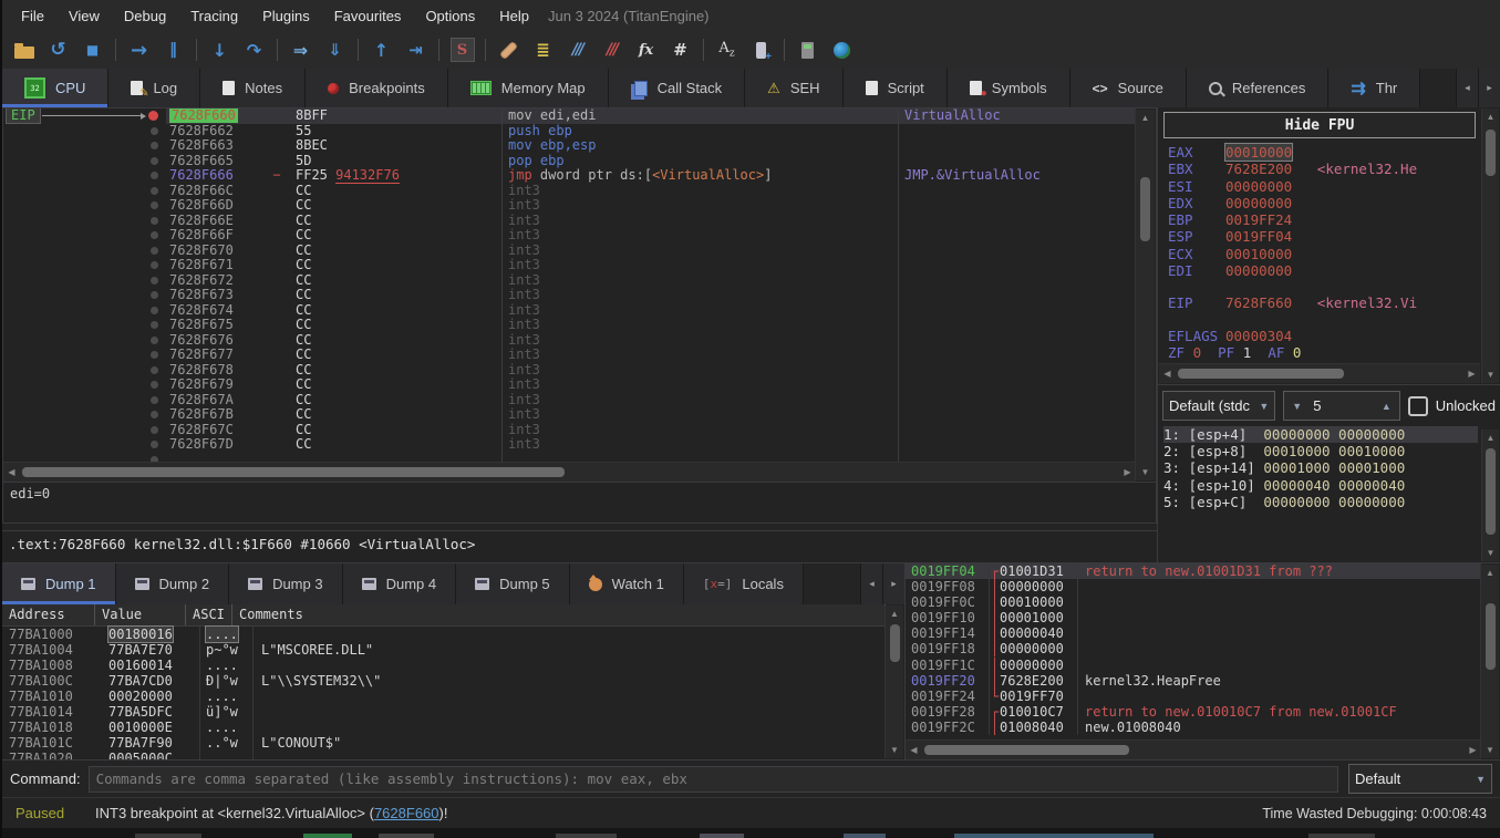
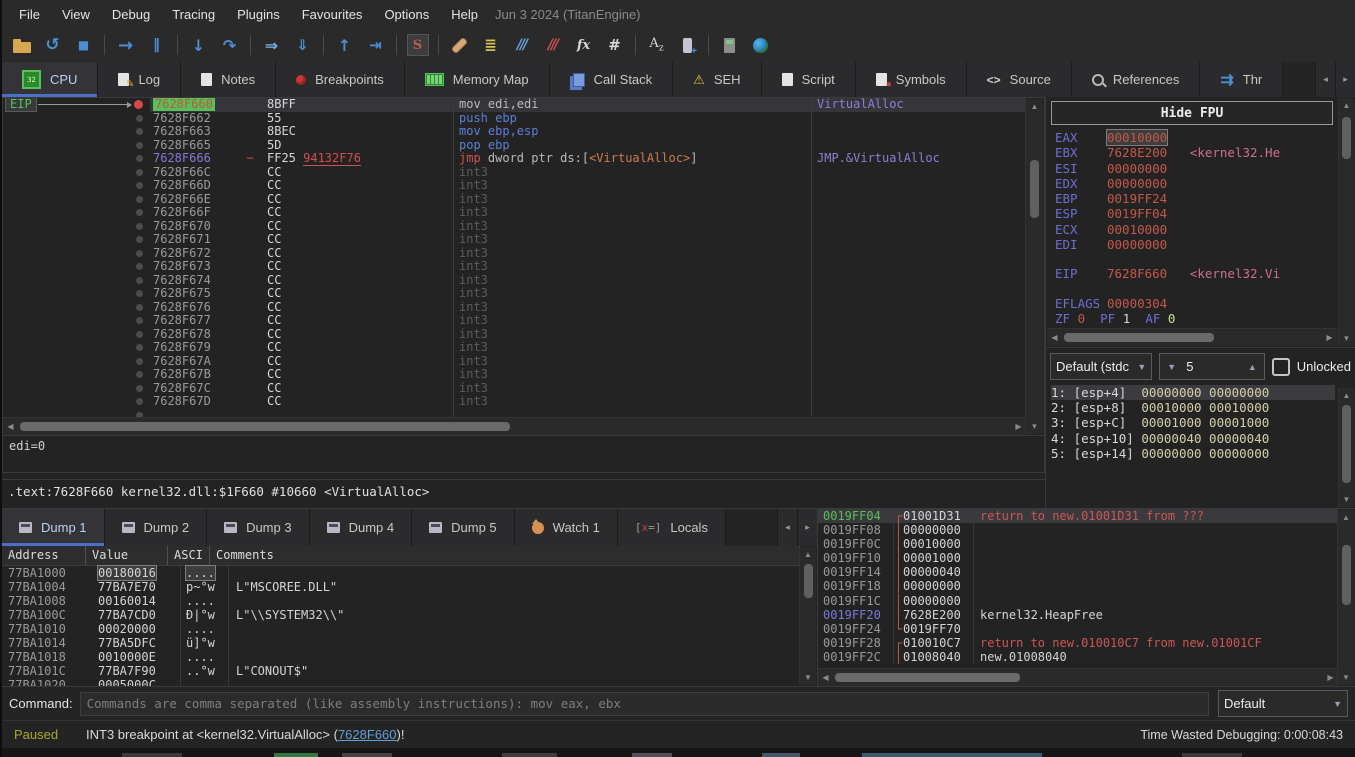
  File View Debug Tracing Plugins Favourites Options Help
  Jun 3 2024 (TitanEngine)
  ↺
  ■
  →
  ‖
  ↓
  ↷
  ⇒
  ⇓
  ↑
  ⇥
  S
  ≣
  ///
  ///
  fx
  #
  Az
  32
  CPU
  ✎
  Log
  Notes
  Breakpoints
  Memory Map
  Call Stack
  ⚠
  SEH
  Script
  ●
  Symbols
  <>
  Source
  References
  ⇉
  Thr
  ◂
  ▸
  EIP
  7628F660
  8BFF
  mov edi,edi
  VirtualAlloc
  7628F662
  55
  push ebp
  7628F663
  8BEC
  mov ebp,esp
  7628F665
  5D
  pop ebp
  7628F666
  −
  FF25
  94132F76
  jmp dword ptr ds:[<VirtualAlloc>]
  JMP.&VirtualAlloc
  7628F66C
  CC
  int3
  7628F66D
  CC
  int3
  7628F66E
  CC
  int3
  7628F66F
  CC
  int3
  7628F670
  CC
  int3
  7628F671
  CC
  int3
  7628F672
  CC
  int3
  7628F673
  CC
  int3
  7628F674
  CC
  int3
  7628F675
  CC
  int3
  7628F676
  CC
  int3
  7628F677
  CC
  int3
  7628F678
  CC
  int3
  7628F679
  CC
  int3
  7628F67A
  CC
  int3
  7628F67B
  CC
  int3
  7628F67C
  CC
  int3
  7628F67D
  CC
  int3
  ▲
  ▼
  ◀
  ▶
  edi=0
  .text:7628F660 kernel32.dll:$1F660 #10660 <VirtualAlloc>
  Hide FPU
  EAX 00010000
  EBX 7628E200 <kernel32.He
  ESI 00000000
  EDX 00000000
  EBP 0019FF24
  ESP 0019FF04
  ECX 00010000
  EDI 00000000
  EIP 7628F660 <kernel32.Vi
  EFLAGS 00000304
  ZF 0 PF 1 AF 0
  ▲
  ▼
  ◀
  ▶
  Default (stdc
  ▼
  ▼
  5
  ▲
  Unlocked
  1: [esp+4] 00000000 00000000
  2: [esp+8] 00010000 00010000
- 3: [esp+14] 00001000 00001000
+ 3: [esp+C] 00001000 00001000
  4: [esp+10] 00000040 00000040
- 5: [esp+C] 00000000 00000000
+ 5: [esp+14] 00000000 00000000
  ▲
  ▼
  Dump 1
  Dump 2
  Dump 3
  Dump 4
  Dump 5
  Watch 1
  [x=]
  Locals
  ◂
  ▸
  Address
  Value
  ASCI
  Comments
  77BA1000
  00180016
  ....
  77BA1004
  77BA7E70
  p~°w
  L"MSCOREE.DLL"
  77BA1008
  00160014
  ....
  77BA100C
  77BA7CD0
  Ð|°w
  L"\\SYSTEM32\\"
  77BA1010
  00020000
  ....
  77BA1014
  77BA5DFC
  ü]°w
  77BA1018
  0010000E
  ....
  77BA101C
  77BA7F90
  ..°w
  L"CONOUT$"
  77BA1020
  0005000C
  ▲
  ▼
  0019FF04
  ┌
  01001D31
  return to new.01001D31 from ???
  0019FF08
  │
  00000000
  0019FF0C
  │
  00010000
  0019FF10
  │
  00001000
  0019FF14
  │
  00000040
  0019FF18
  │
  00000000
  0019FF1C
  │
  00000000
  0019FF20
  │
  7628E200
  kernel32.HeapFree
  0019FF24
  └
  0019FF70
  0019FF28
  ┌
  010010C7
  return to new.010010C7 from new.01001CF
  0019FF2C
  │
  01008040
  new.01008040
  ▲
  ▼
  ◀
  ▶
  Command:
  Commands are comma separated (like assembly instructions): mov eax, ebx
  Default
  ▼
  Paused
  INT3 breakpoint at <kernel32.VirtualAlloc> (7628F660)!
  Time Wasted Debugging: 0:00:08:43
